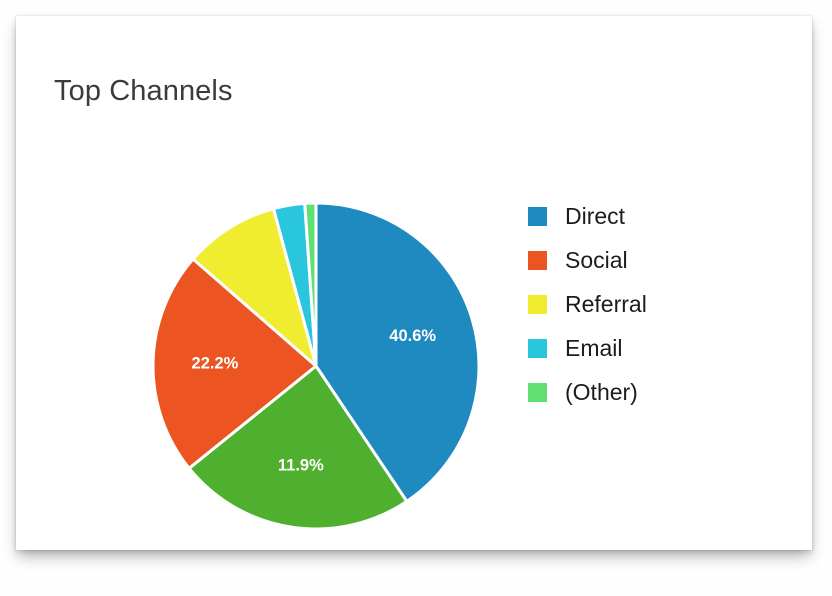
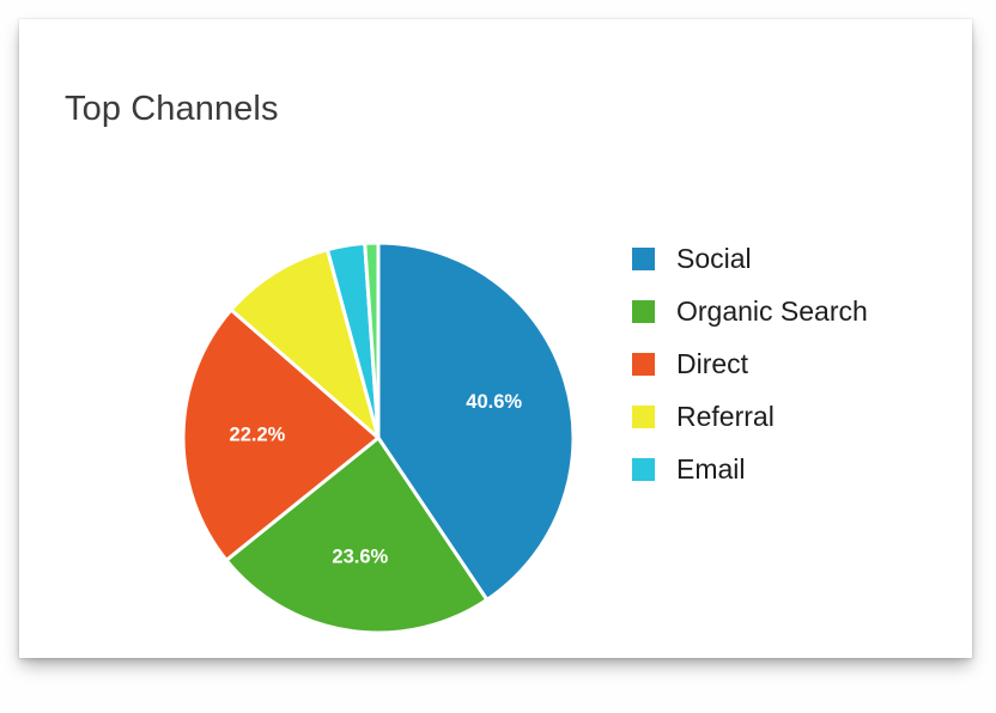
  Top Channels
  40.6%
- 11.9%
+ 23.6%
  22.2%
- Direct
+ Social
+ Organic Search
- Social
+ Direct
  Referral
  Email
- (Other)
